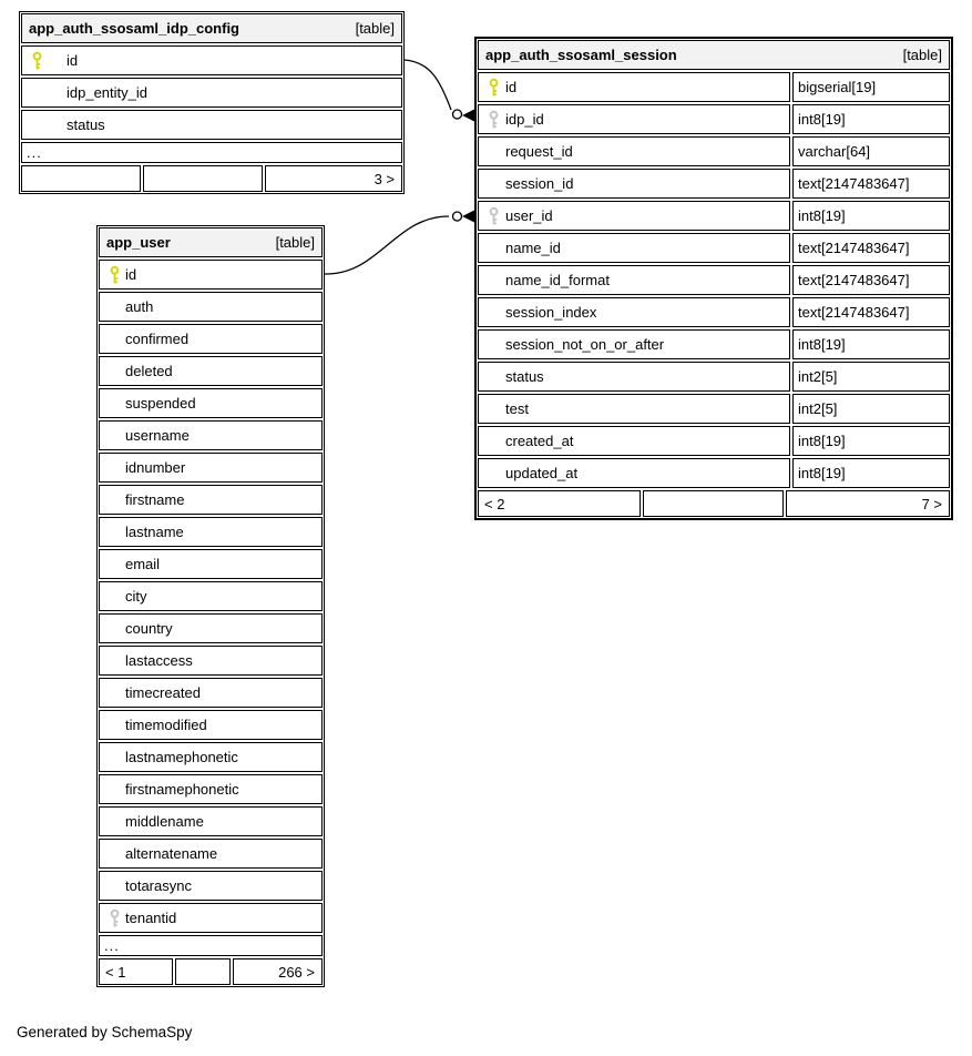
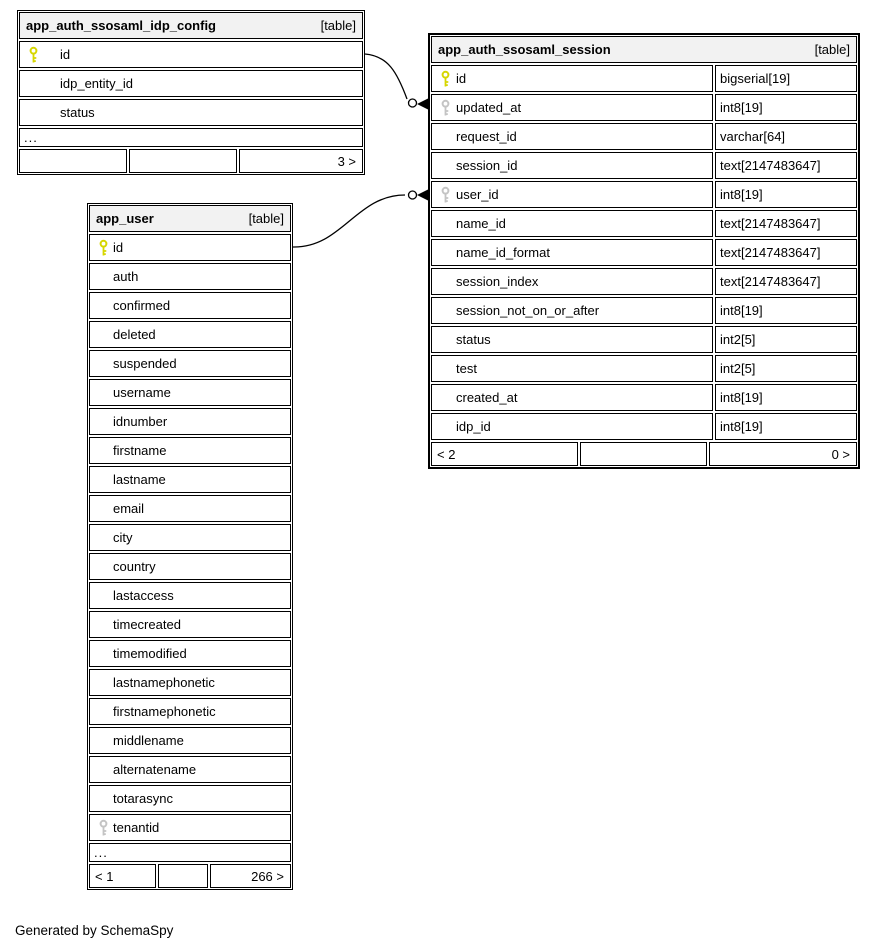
  app_auth_ssosaml_idp_config
  [table]
  id
  idp_entity_id
  status
  ...
  3 >
  app_auth_ssosaml_session
  [table]
  id
  bigserial[19]
- idp_id
+ updated_at
  int8[19]
  request_id
  varchar[64]
  session_id
  text[2147483647]
  user_id
  int8[19]
  name_id
  text[2147483647]
  name_id_format
  text[2147483647]
  session_index
  text[2147483647]
  session_not_on_or_after
  int8[19]
  status
  int2[5]
  test
  int2[5]
  created_at
  int8[19]
- updated_at
+ idp_id
  int8[19]
  < 2
- 7 >
+ 0 >
  app_user
  [table]
  id
  auth
  confirmed
  deleted
  suspended
  username
  idnumber
  firstname
  lastname
  email
  city
  country
  lastaccess
  timecreated
  timemodified
  lastnamephonetic
  firstnamephonetic
  middlename
  alternatename
  totarasync
  tenantid
  ...
  < 1
  266 >
  Generated by SchemaSpy
